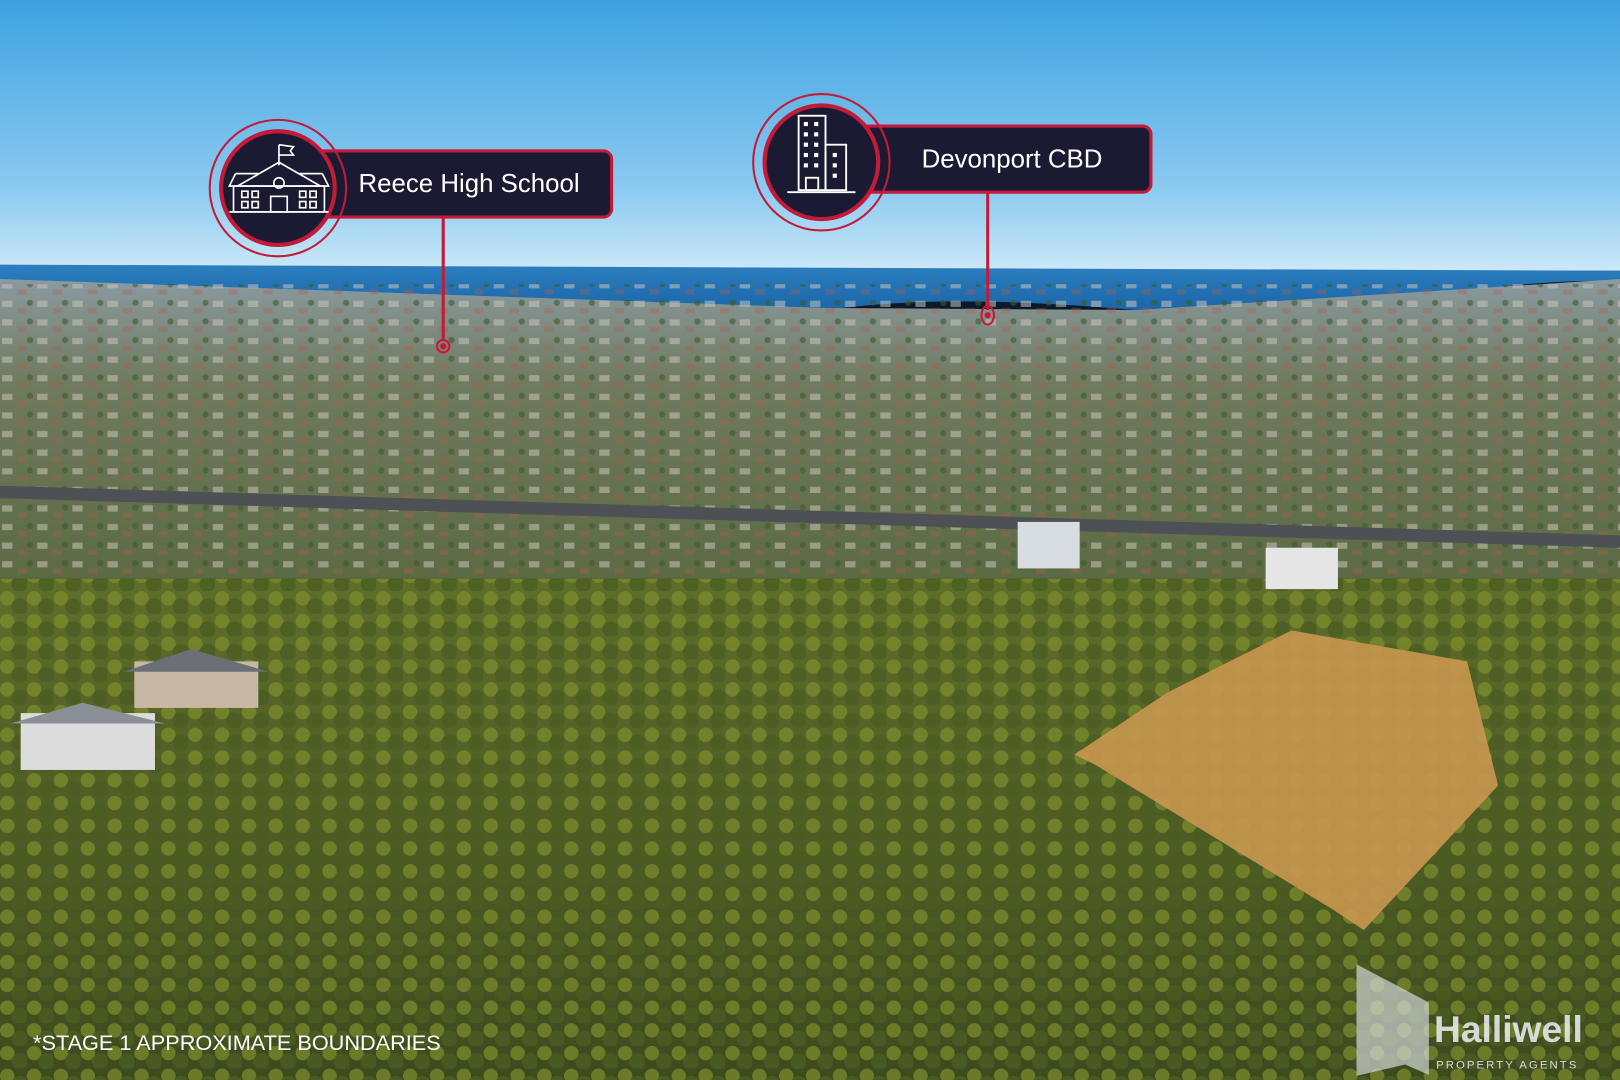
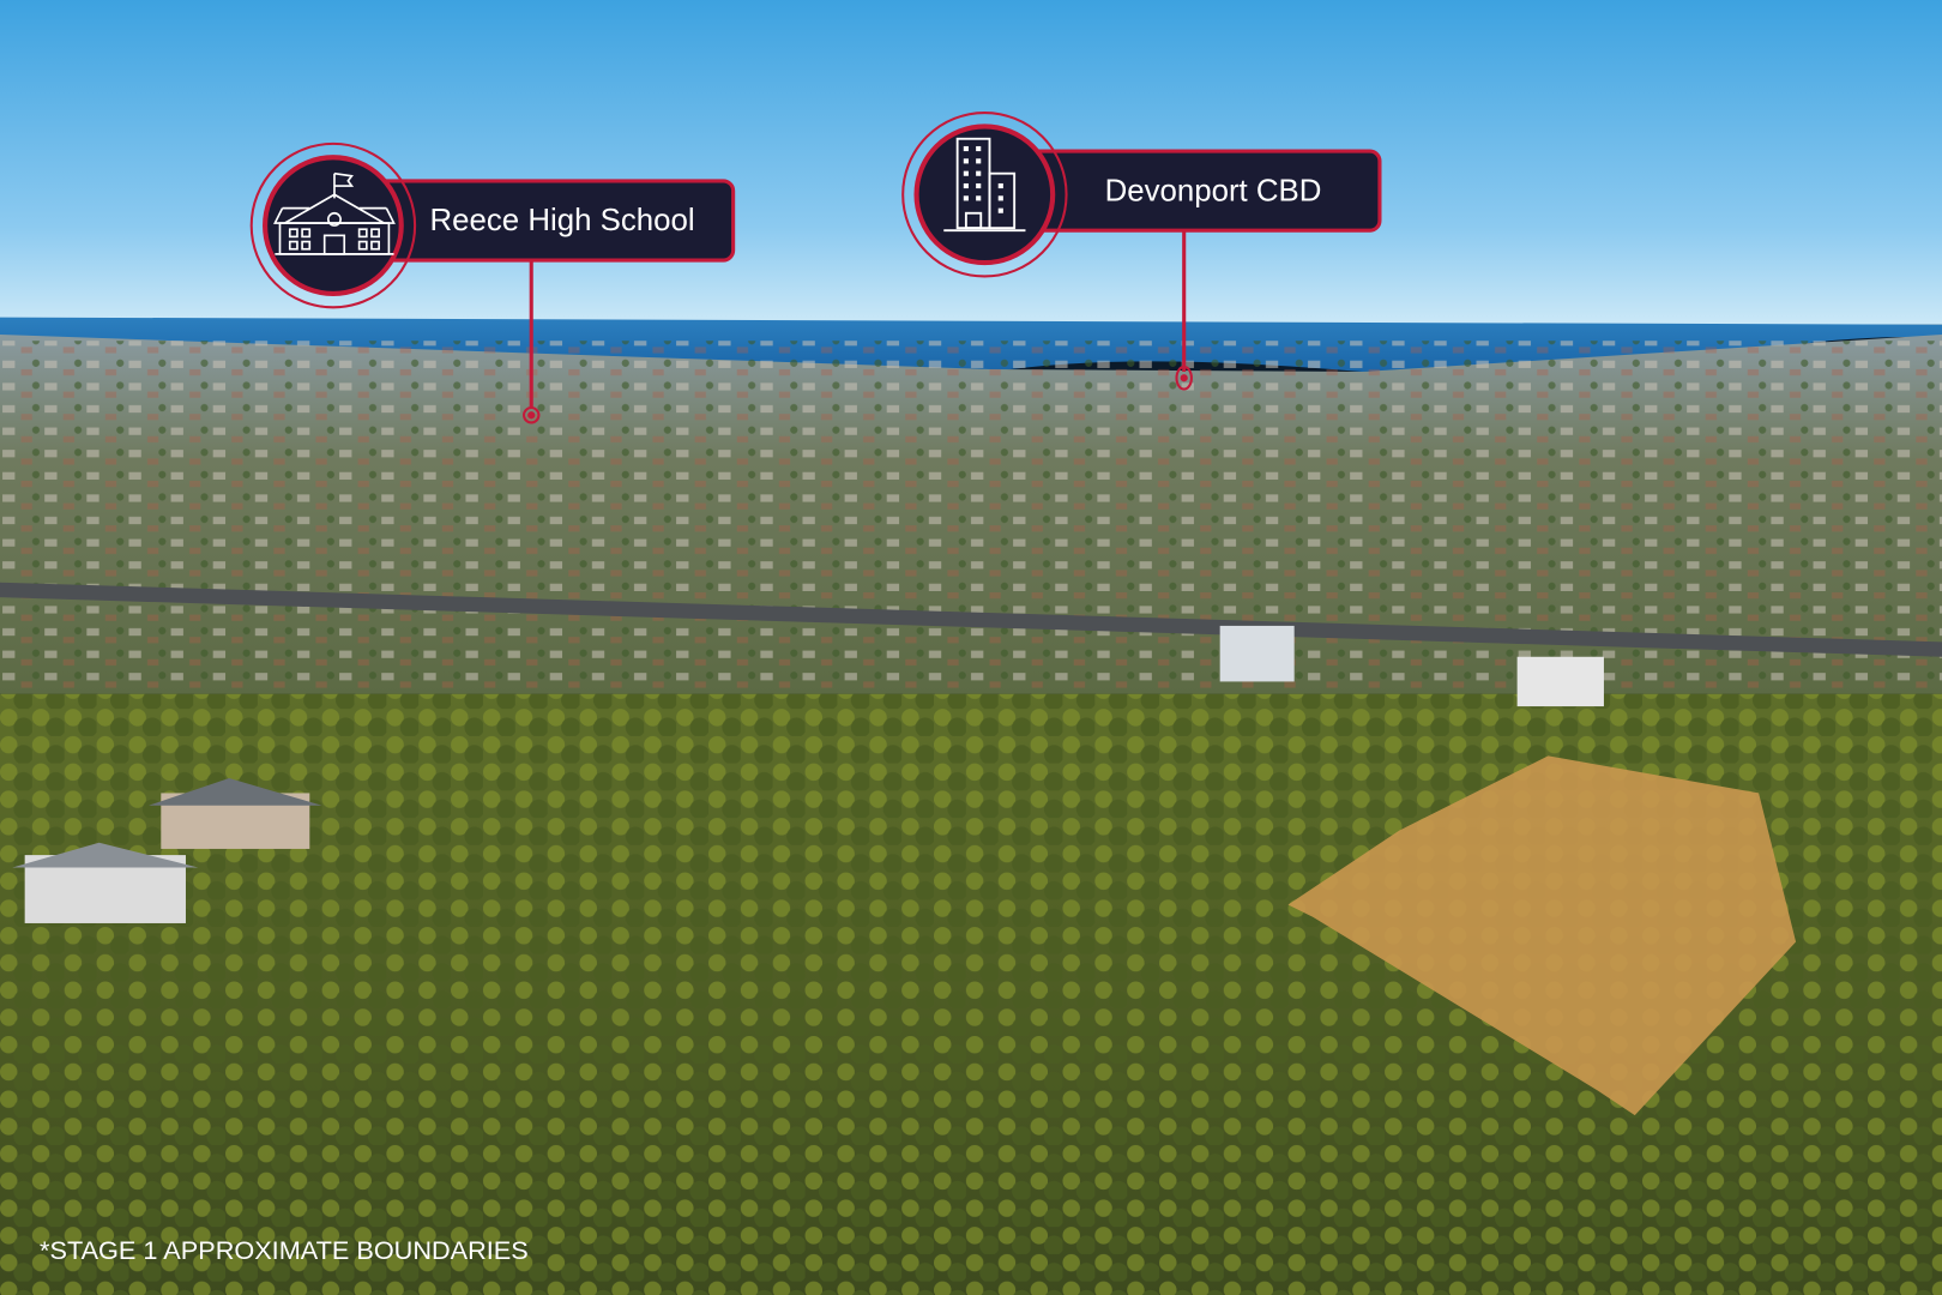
  Reece High School
  Devonport CBD
  *STAGE 1 APPROXIMATE BOUNDARIES
- Halliwell
- PROPERTY AGENTS
